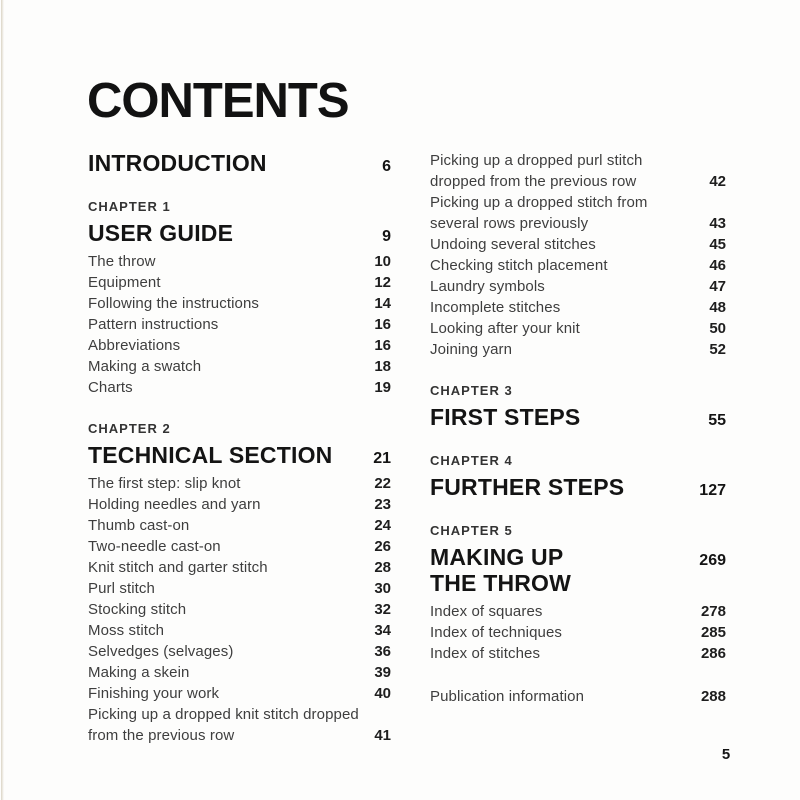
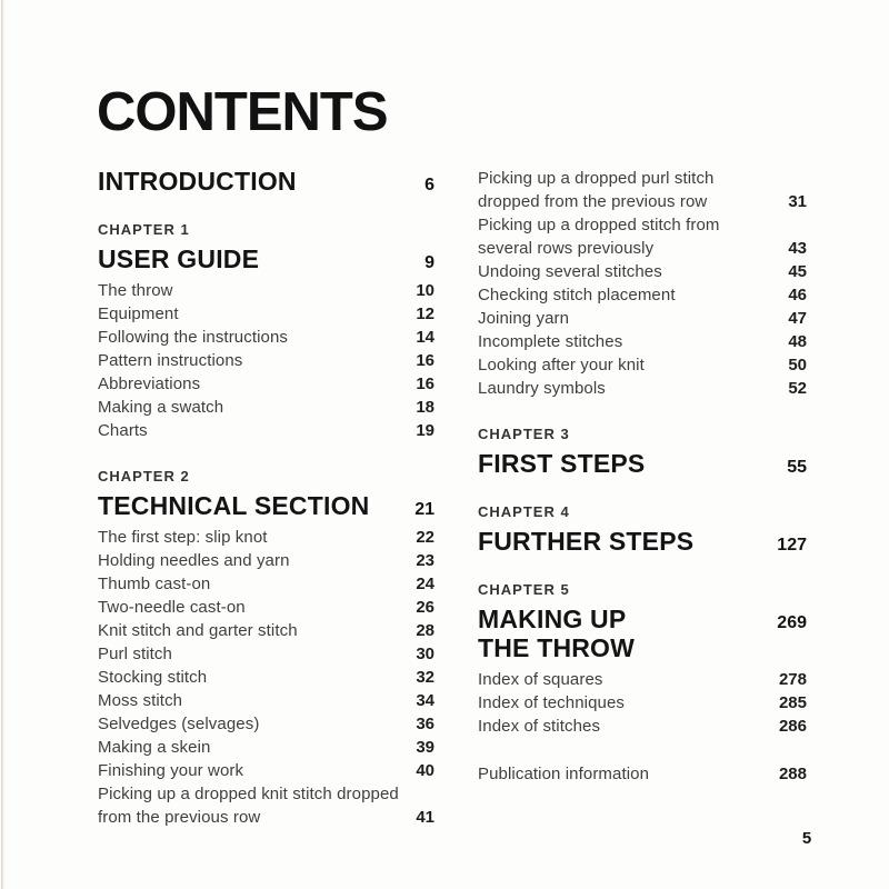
  CONTENTS
  INTRODUCTION
  6
  CHAPTER 1
  USER GUIDE
  9
  The throw
  10
  Equipment
  12
  Following the instructions
  14
  Pattern instructions
  16
  Abbreviations
  16
  Making a swatch
  18
  Charts
  19
  CHAPTER 2
  TECHNICAL SECTION
  21
  The first step: slip knot
  22
  Holding needles and yarn
  23
  Thumb cast-on
  24
  Two-needle cast-on
  26
  Knit stitch and garter stitch
  28
  Purl stitch
  30
  Stocking stitch
  32
  Moss stitch
  34
  Selvedges (selvages)
  36
  Making a skein
  39
  Finishing your work
  40
  Picking up a dropped knit stitch dropped from the previous row
  41
  Picking up a dropped purl stitch dropped from the previous row
- 42
+ 31
  Picking up a dropped stitch from several rows previously
  43
  Undoing several stitches
  45
  Checking stitch placement
  46
- Laundry symbols
+ Joining yarn
  47
  Incomplete stitches
  48
  Looking after your knit
  50
- Joining yarn
+ Laundry symbols
  52
  CHAPTER 3
  FIRST STEPS
  55
  CHAPTER 4
  FURTHER STEPS
  127
  CHAPTER 5
  MAKING UP
  THE THROW
  269
  Index of squares
  278
  Index of techniques
  285
  Index of stitches
  286
  Publication information
  288
  5
